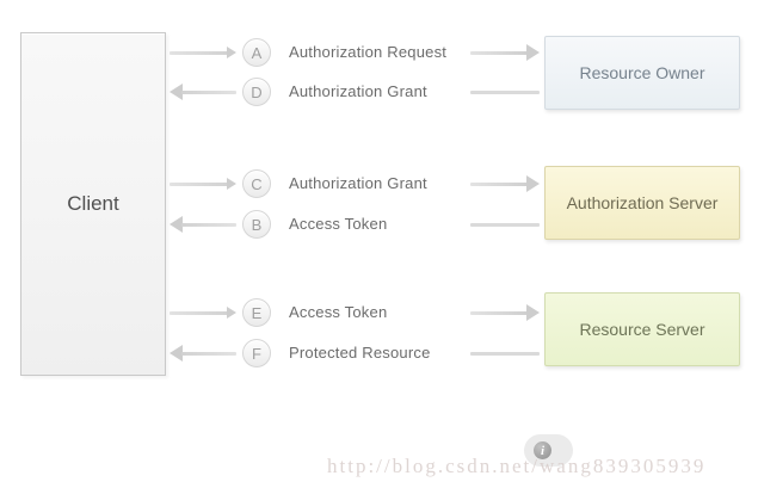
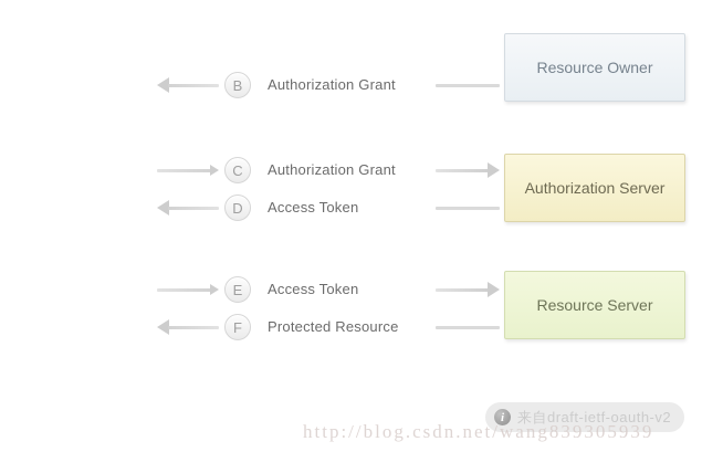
- Client
- A
- Authorization Request
- D
+ B
  Authorization Grant
  C
  Authorization Grant
- B
+ D
  Access Token
  E
  Access Token
  F
  Protected Resource
  Resource Owner
  Authorization Server
  Resource Server
  i
+ 来自draft-ietf-oauth-v2
  http://blog.csdn.net/wang839305939
